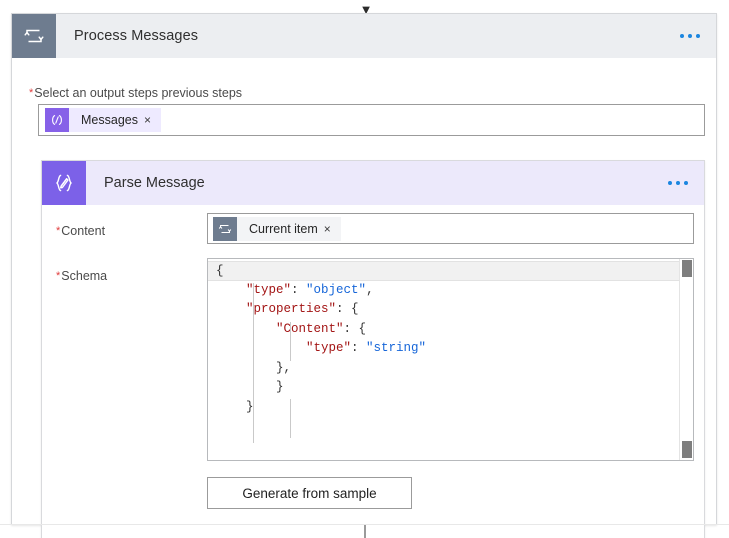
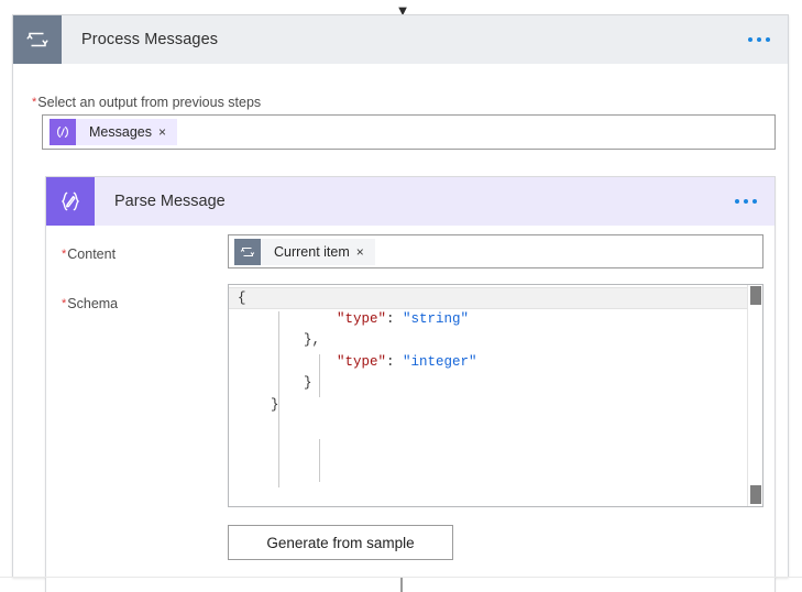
  ▼
  Process Messages
- *Select an output steps previous steps
+ *Select an output from previous steps
  Messages
  ×
  Parse Message
  *Content
  Current item
  ×
  *Schema
  {
- "type": "object",
- "properties": {
- "Content": {
  "type": "string"
  },
+ "type": "integer"
  }
  }
  Generate from sample
